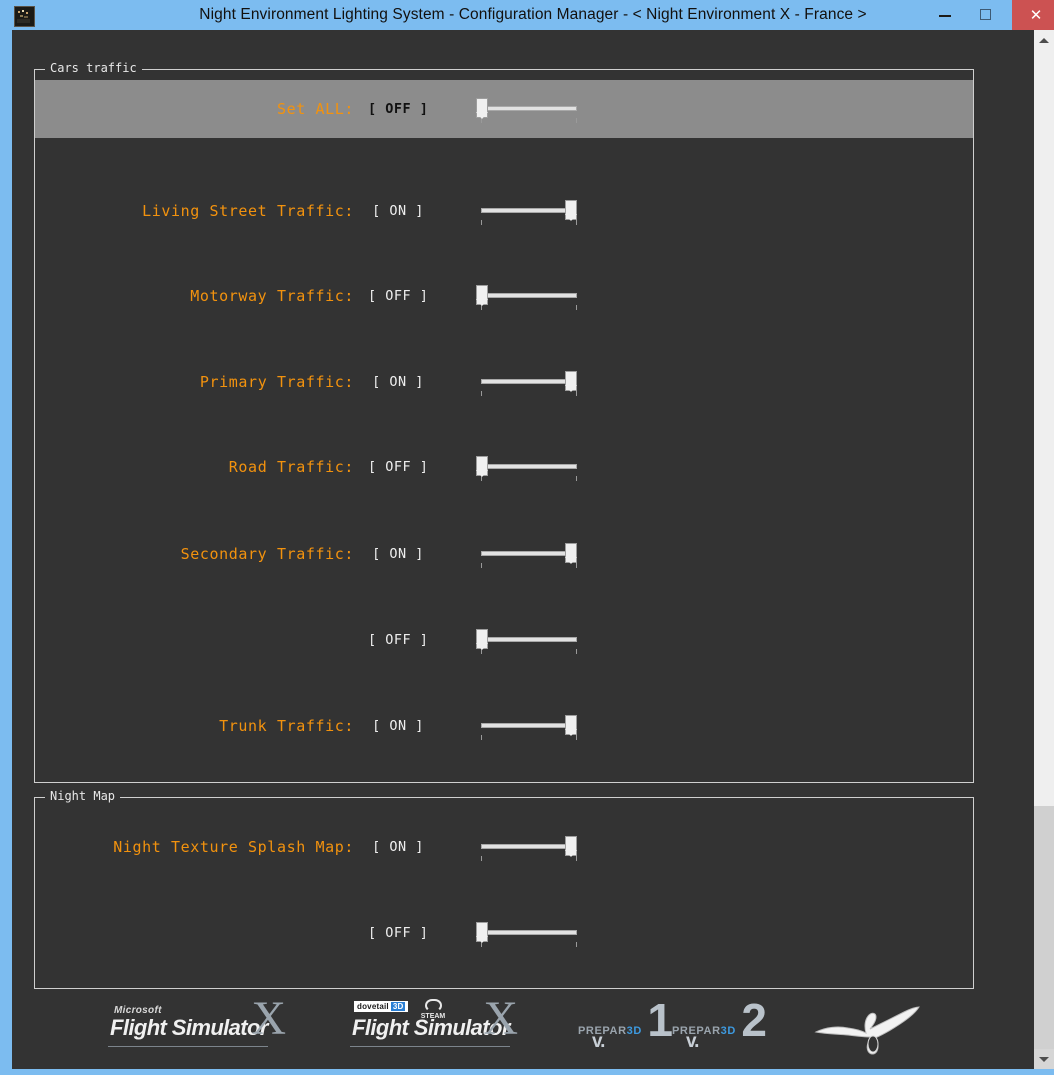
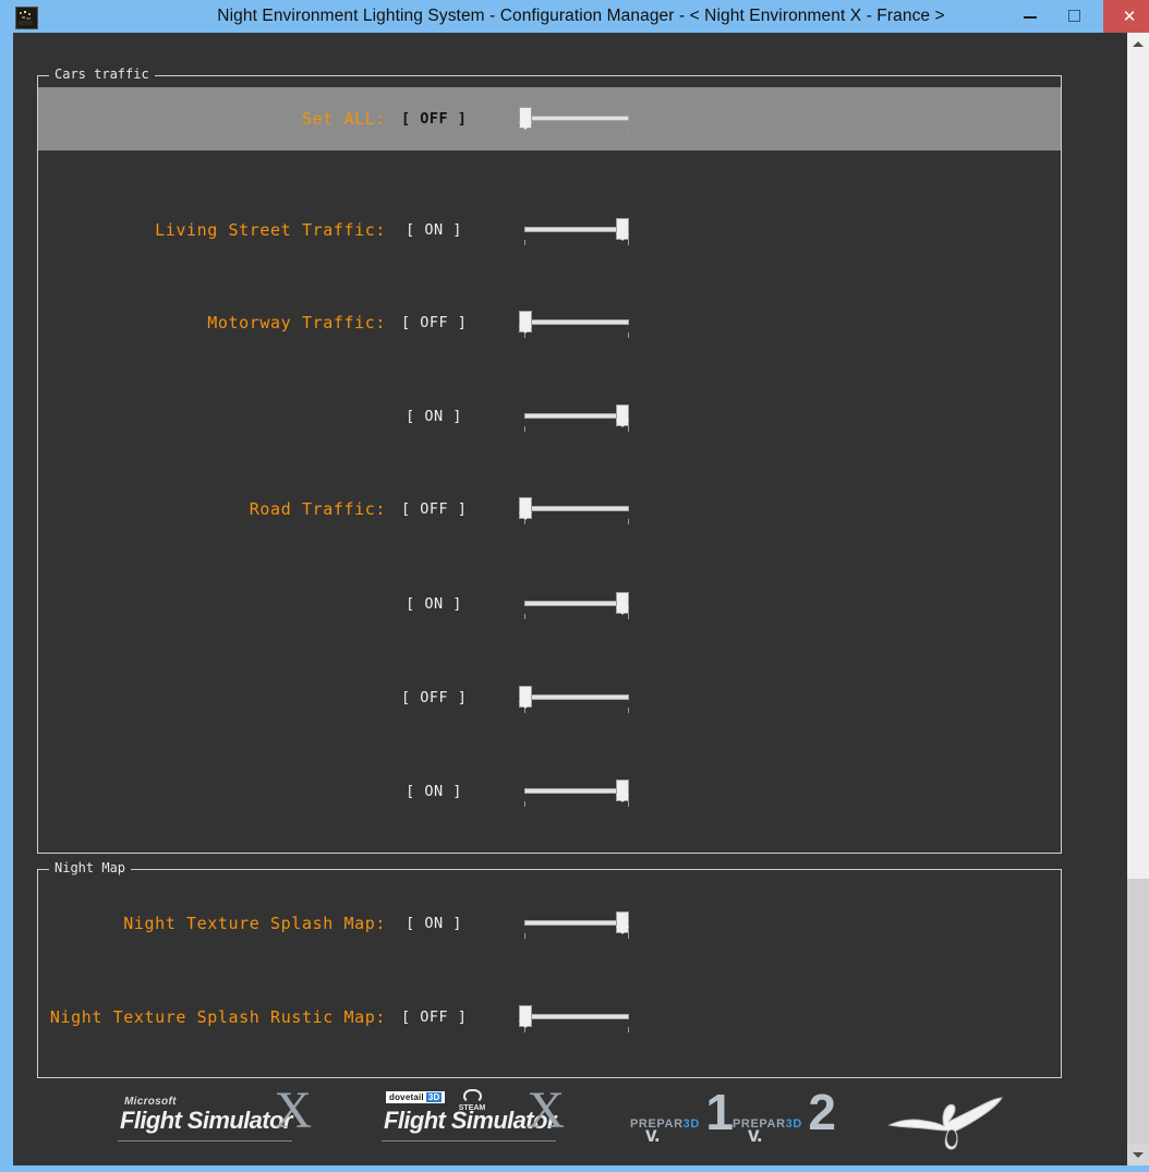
  Night Environment Lighting System - Configuration Manager - < Night Environment X - France >
  ✕
  Cars traffic
  Set ALL:
  [ OFF ]
  Living Street Traffic:
  [ ON ]
  Motorway Traffic:
  [ OFF ]
- Primary Traffic:
  [ ON ]
  Road Traffic:
  [ OFF ]
- Secondary Traffic:
  [ ON ]
  [ OFF ]
- Trunk Traffic:
  [ ON ]
  Night Map
  Night Texture Splash Map:
  [ ON ]
+ Night Texture Splash Rustic Map:
  [ OFF ]
  Microsoft
  Flight Simulator
  X
  dovetail 3D
  Flight Simulator
  X
  PREPAR3D
  v.
  1
  PREPAR3D
  v.
  2
